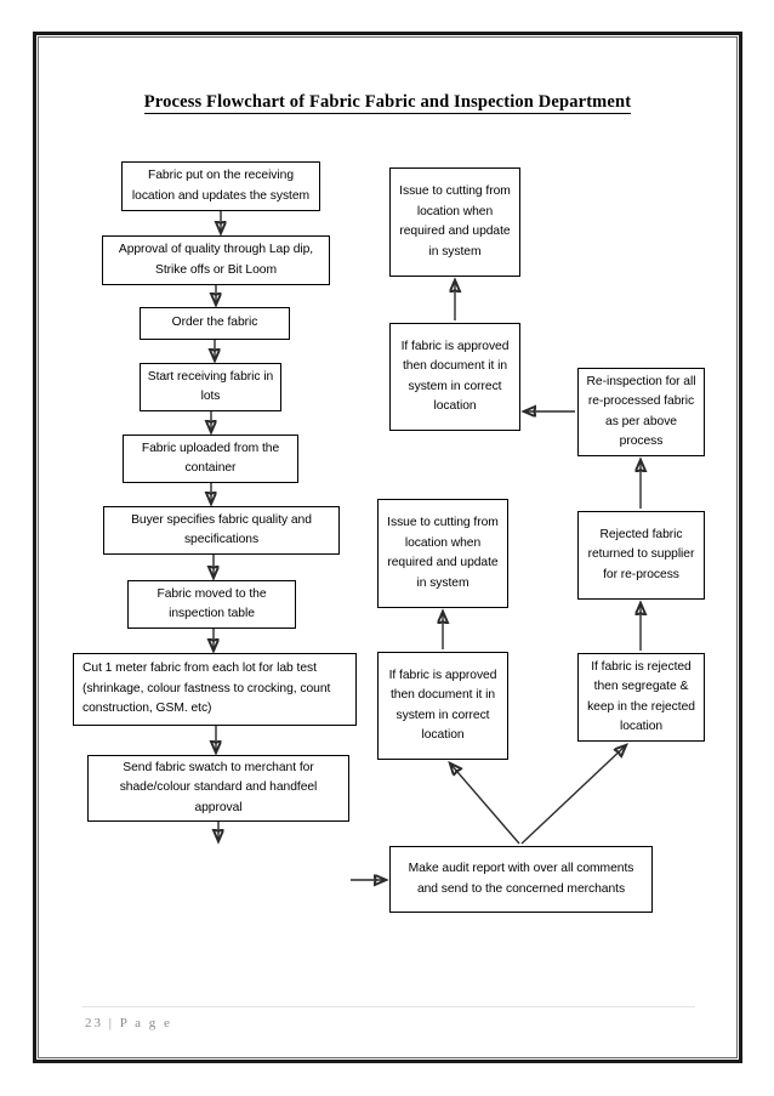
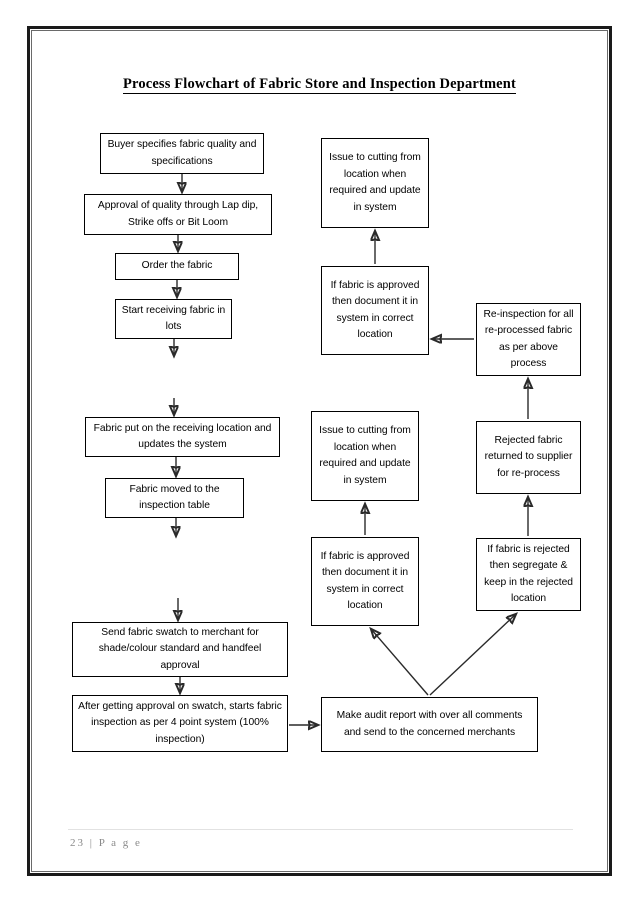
- Process Flowchart of Fabric Fabric and Inspection Department
+ Process Flowchart of Fabric Store and Inspection Department
- Fabric put on the receiving location and updates the system
+ Buyer specifies fabric quality and specifications
  Approval of quality through Lap dip, Strike offs or Bit Loom
  Order the fabric
  Start receiving fabric in lots
- Fabric uploaded from the container
- Buyer specifies fabric quality and specifications
+ Fabric put on the receiving location and updates the system
  Fabric moved to the inspection table
- Cut 1 meter fabric from each lot for lab test (shrinkage, colour fastness to crocking, count construction, GSM. etc)
  Send fabric swatch to merchant for shade/colour standard and handfeel approval
+ After getting approval on swatch, starts fabric inspection as per 4 point system (100% inspection)
  Issue to cutting from location when required and update in system
  If fabric is approved then document it in system in correct location
  Issue to cutting from location when required and update in system
  If fabric is approved then document it in system in correct location
  Make audit report with over all comments and send to the concerned merchants
  Re-inspection for all re-processed fabric as per above process
  Rejected fabric returned to supplier for re-process
  If fabric is rejected then segregate & keep in the rejected location
  23 | P a g e
